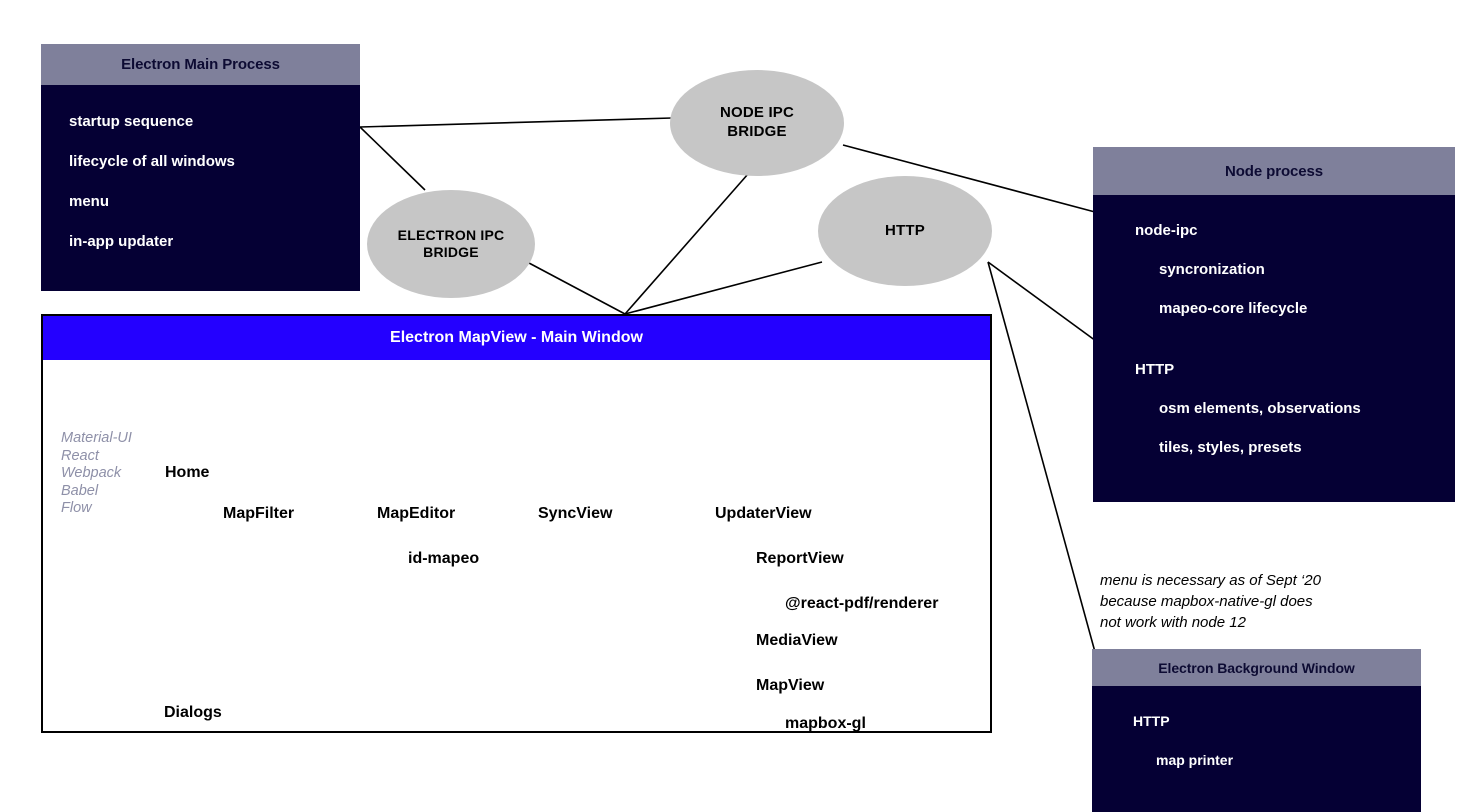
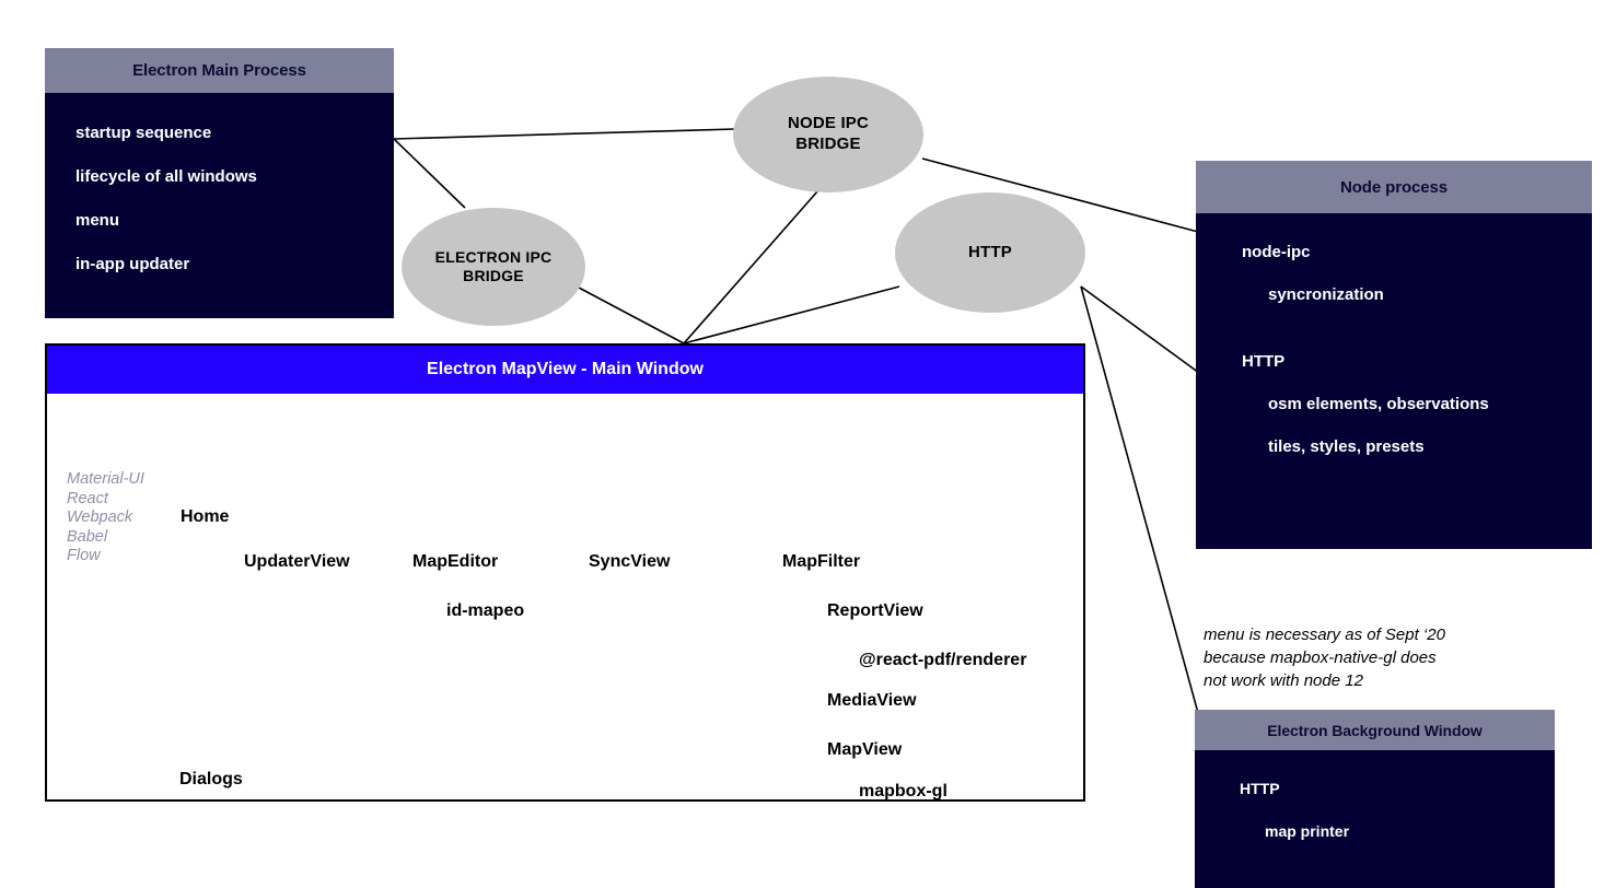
  Electron Main Process
  startup sequence
  lifecycle of all windows
  menu
  in-app updater
  Node process
  node-ipc
  syncronization
- mapeo-core lifecycle
  HTTP
  osm elements, observations
  tiles, styles, presets
  Electron Background Window
  HTTP
  map printer
  Electron MapView - Main Window
  Material-UI
  React
  Webpack
  Babel
  Flow
  Home
- MapFilter
+ UpdaterView
  MapEditor
  SyncView
- UpdaterView
+ MapFilter
  id-mapeo
  Dialogs
  ReportView
  @react-pdf/renderer
  MediaView
  MapView
  mapbox-gl
  NODE IPC
  BRIDGE
  ELECTRON IPC
  BRIDGE
  HTTP
  menu is necessary as of Sept ‘20
  because mapbox-native-gl does
  not work with node 12
